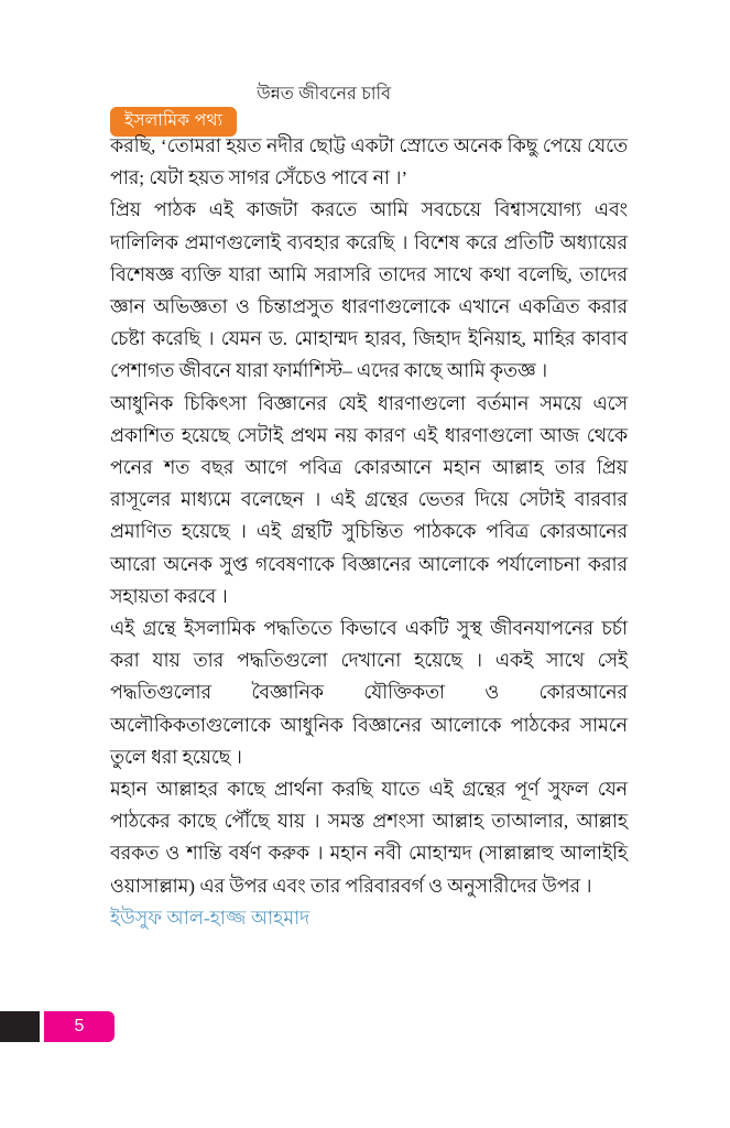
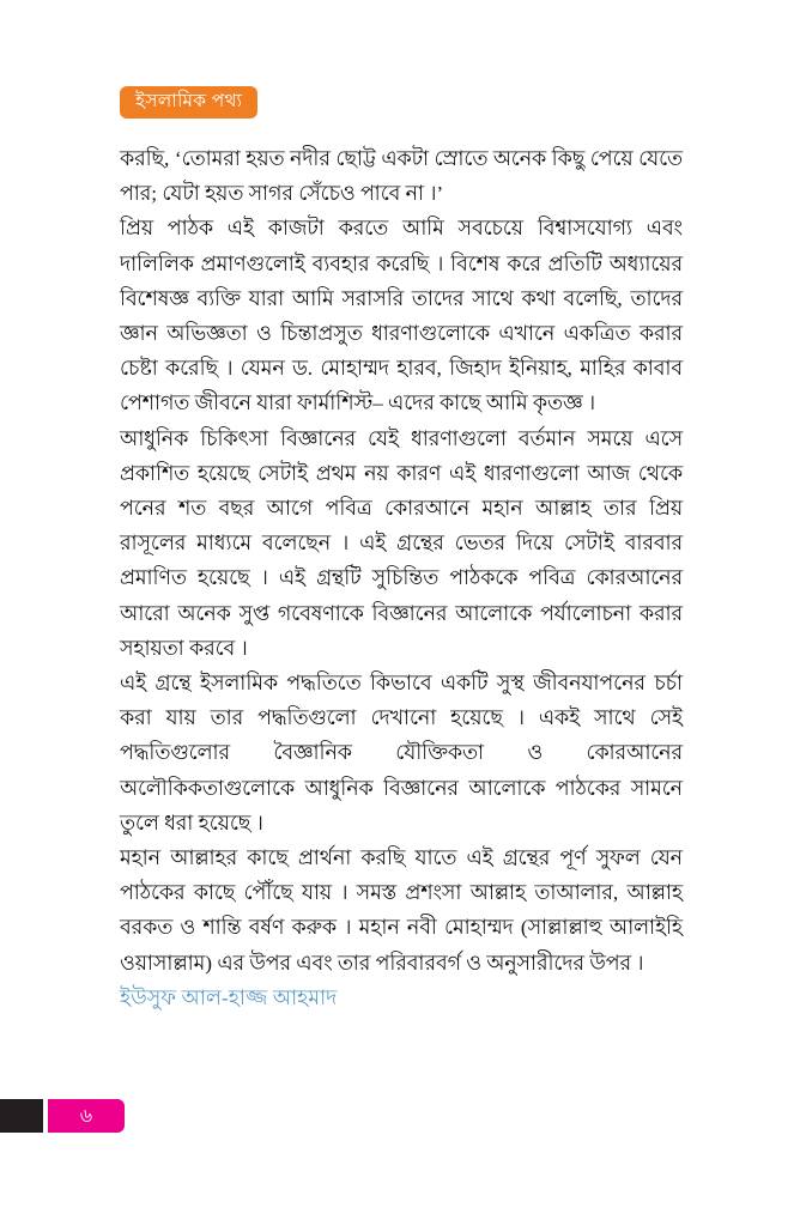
  ইসলামিক পথ্য
- উন্নত জীবনের চাবি
  করছি, ‘তোমরা হয়ত নদীর ছোট্ট একটা স্রোতে অনেক কিছু পেয়ে যেতে পার; যেটা হয়ত সাগর সেঁচেও পাবে না ।’
  প্রিয় পাঠক এই কাজটা করতে আমি সবচেয়ে বিশ্বাসযোগ্য এবং দালিলিক প্রমাণগুলোই ব্যবহার করেছি । বিশেষ করে প্রতিটি অধ্যায়ের বিশেষজ্ঞ ব্যক্তি যারা আমি সরাসরি তাদের সাথে কথা বলেছি, তাদের জ্ঞান অভিজ্ঞতা ও চিন্তাপ্রসুত ধারণাগুলোকে এখানে একত্রিত করার চেষ্টা করেছি । যেমন ড. মোহাম্মদ হারব, জিহাদ ইনিয়াহ, মাহির কাবাব পেশাগত জীবনে যারা ফার্মাশিস্ট– এদের কাছে আমি কৃতজ্ঞ ।
  আধুনিক চিকিৎসা বিজ্ঞানের যেই ধারণাগুলো বর্তমান সময়ে এসে প্রকাশিত হয়েছে সেটাই প্রথম নয় কারণ এই ধারণাগুলো আজ থেকে পনের শত বছর আগে পবিত্র কোরআনে মহান আল্লাহ তার প্রিয় রাসূলের মাধ্যমে বলেছেন । এই গ্রন্থের ভেতর দিয়ে সেটাই বারবার প্রমাণিত হয়েছে । এই গ্রন্থটি সুচিন্তিত পাঠককে পবিত্র কোরআনের আরো অনেক সুপ্ত গবেষণাকে বিজ্ঞানের আলোকে পর্যালোচনা করার সহায়তা করবে ।
  এই গ্রন্থে ইসলামিক পদ্ধতিতে কিভাবে একটি সুস্থ জীবনযাপনের চর্চা করা যায় তার পদ্ধতিগুলো দেখানো হয়েছে । একই সাথে সেই পদ্ধতিগুলোর বৈজ্ঞানিক যৌক্তিকতা ও কোরআনের অলৌকিকতাগুলোকে আধুনিক বিজ্ঞানের আলোকে পাঠকের সামনে তুলে ধরা হয়েছে ।
  মহান আল্লাহর কাছে প্রার্থনা করছি যাতে এই গ্রন্থের পূর্ণ সুফল যেন পাঠকের কাছে পৌঁছে যায় । সমস্ত প্রশংসা আল্লাহ তাআলার, আল্লাহ বরকত ও শান্তি বর্ষণ করুক । মহান নবী মোহাম্মদ (সাল্লাল্লাহু আলাইহি ওয়াসাল্লাম) এর উপর এবং তার পরিবারবর্গ ও অনুসারীদের উপর ।
  ইউসুফ আল-হাজ্জ আহমাদ
- 5
+ ৬
